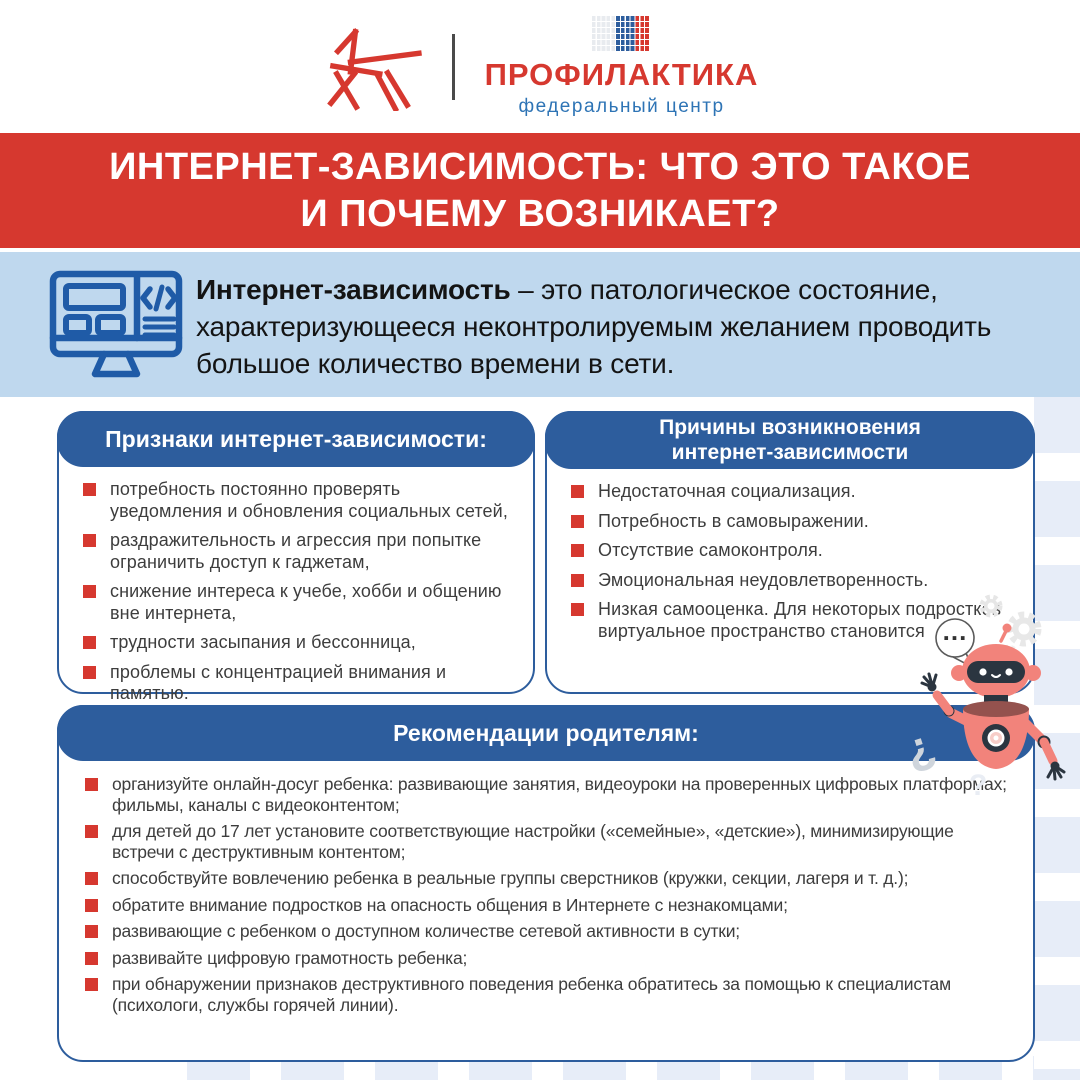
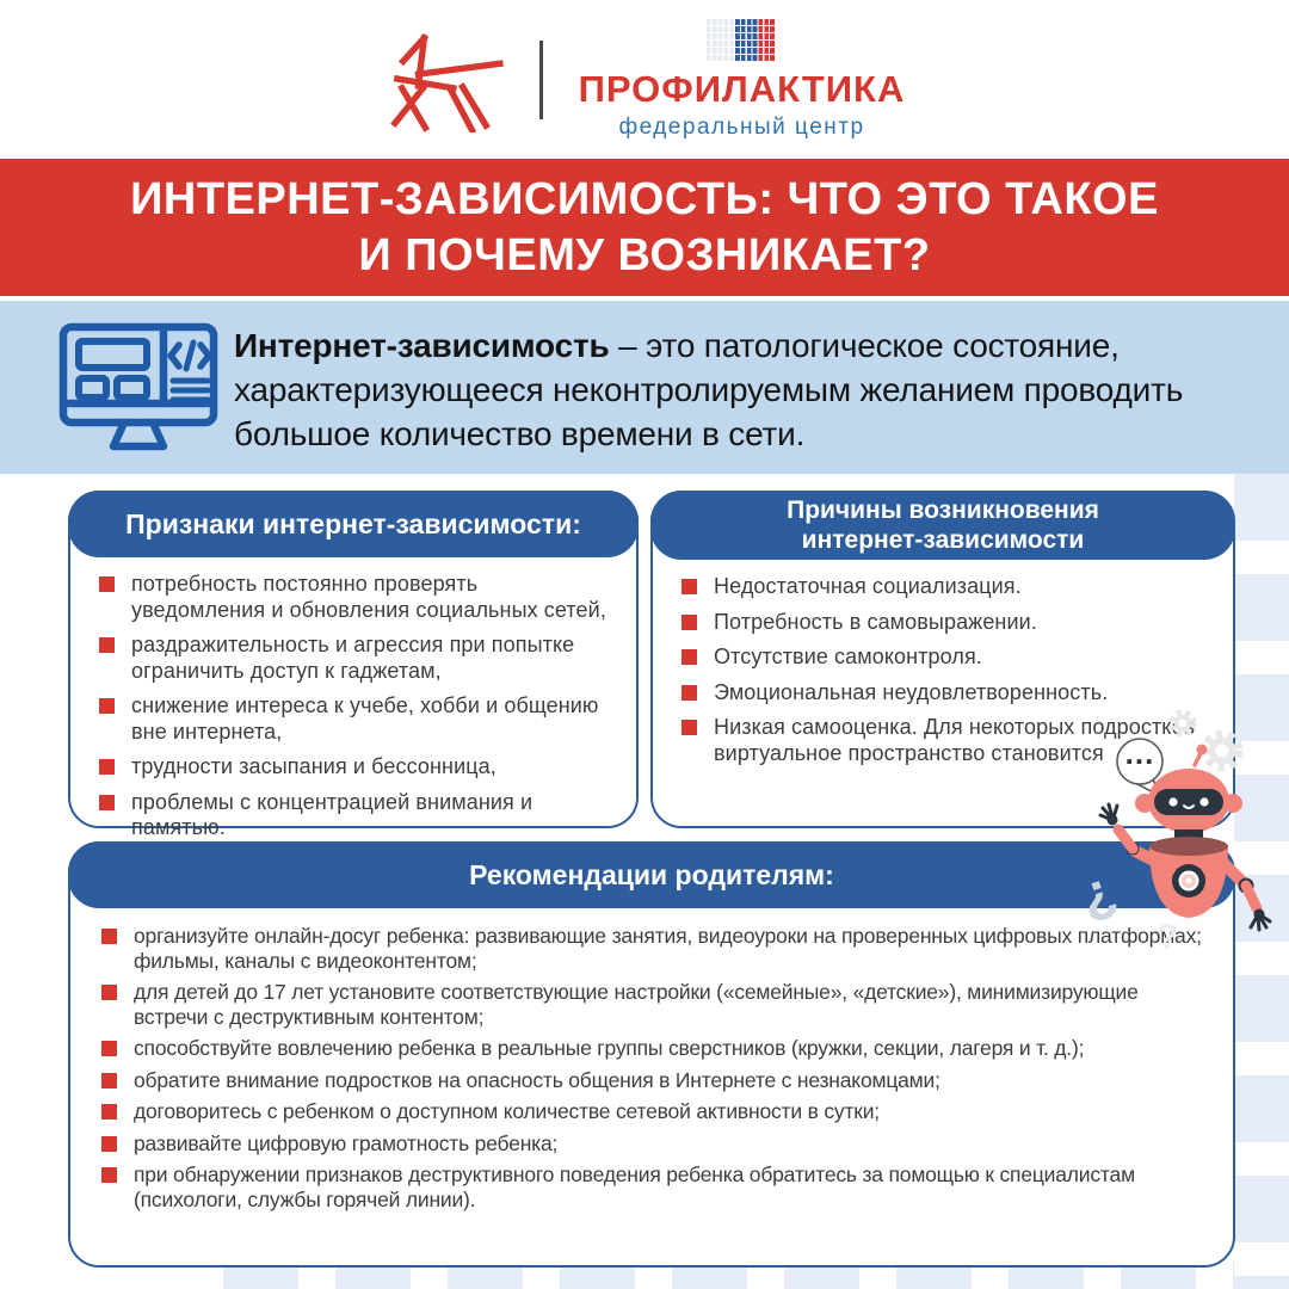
  ПРОФИЛАКТИКА
  федеральный центр
  ИНТЕРНЕТ-ЗАВИСИМОСТЬ: ЧТО ЭТО ТАКОЕ
  И ПОЧЕМУ ВОЗНИКАЕТ?
  Интернет-зависимость – это патологическое состояние, характеризующееся неконтролируемым желанием проводить большое количество времени в сети.
  Признаки интернет-зависимости:
  потребность постоянно проверять уведомления и обновления социальных сетей,
  раздражительность и агрессия при попытке ограничить доступ к гаджетам,
  снижение интереса к учебе, хобби и общению вне интернета,
  трудности засыпания и бессонница,
  проблемы с концентрацией внимания и памятью.
  Причины возникновения
  интернет-зависимости
  Недостаточная социализация.
  Потребность в самовыражении.
  Отсутствие самоконтроля.
  Эмоциональная неудовлетворенность.
  Низкая самооценка. Для некоторых подростк виртуальное пространство становится
  Рекомендации родителям:
  организуйте онлайн-досуг ребенка: развивающие занятия, видеоуроки на проверенных цифровых платформах; фильмы, каналы с видеоконтентом;
  для детей до 17 лет установите соответствующие настройки («семейные», «детские»), минимизирующие встречи с деструктивным контентом;
  способствуйте вовлечению ребенка в реальные группы сверстников (кружки, секции, лагеря и т. д.);
  обратите внимание подростков на опасность общения в Интернете с незнакомцами;
- развивающие с ребенком о доступном количестве сетевой активности в сутки;
+ договоритесь с ребенком о доступном количестве сетевой активности в сутки;
  развивайте цифровую грамотность ребенка;
  при обнаружении признаков деструктивного поведения ребенка обратитесь за помощью к специалистам (психологи, службы горячей линии).
  ...
  ?
